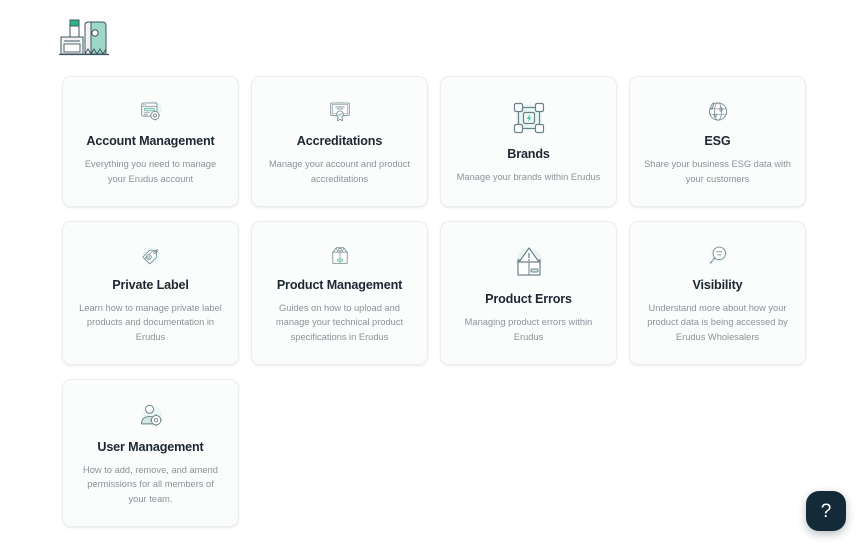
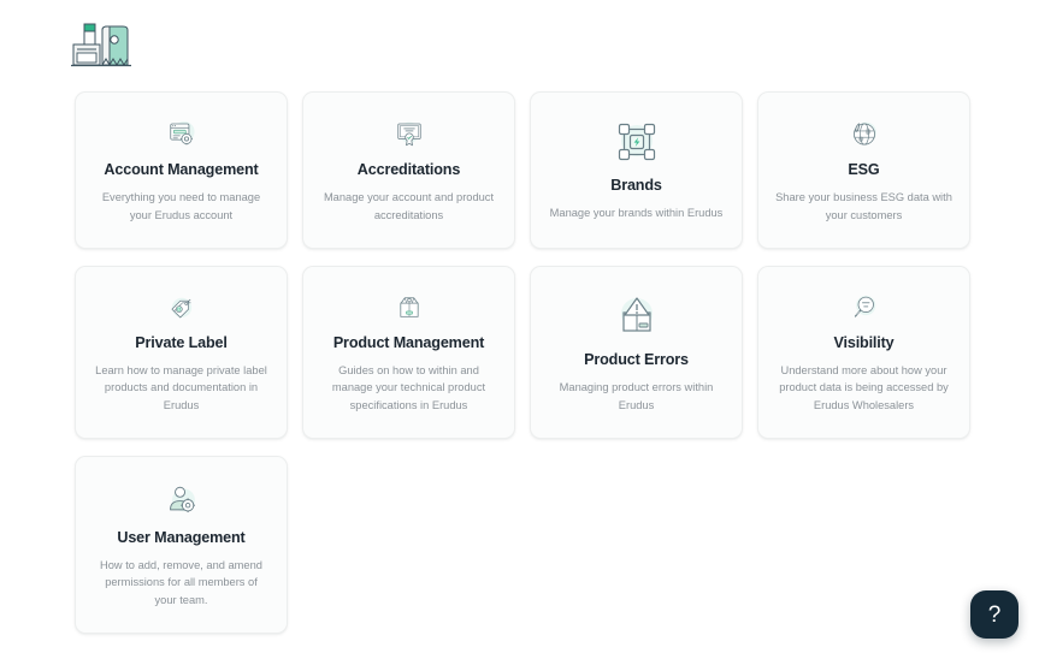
  Account Management
  Everything you need to manage your Erudus account
  Accreditations
  Manage your account and product accreditations
  Brands
  Manage your brands within Erudus
  ESG
  Share your business ESG data with your customers
  Private Label
  Learn how to manage private label products and documentation in Erudus
  Product Management
- Guides on how to upload and manage your technical product specifications in Erudus
+ Guides on how to within and manage your technical product specifications in Erudus
  Product Errors
  Managing product errors within Erudus
  Visibility
  Understand more about how your product data is being accessed by Erudus Wholesalers
  User Management
  How to add, remove, and amend permissions for all members of your team.
  ?
